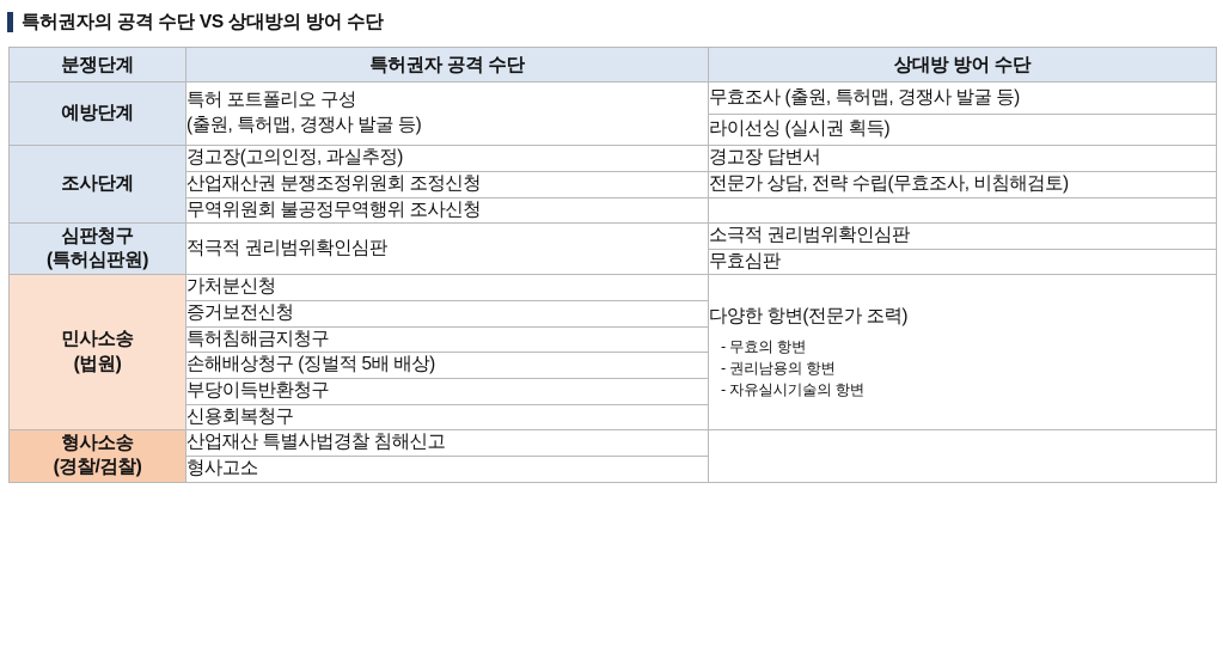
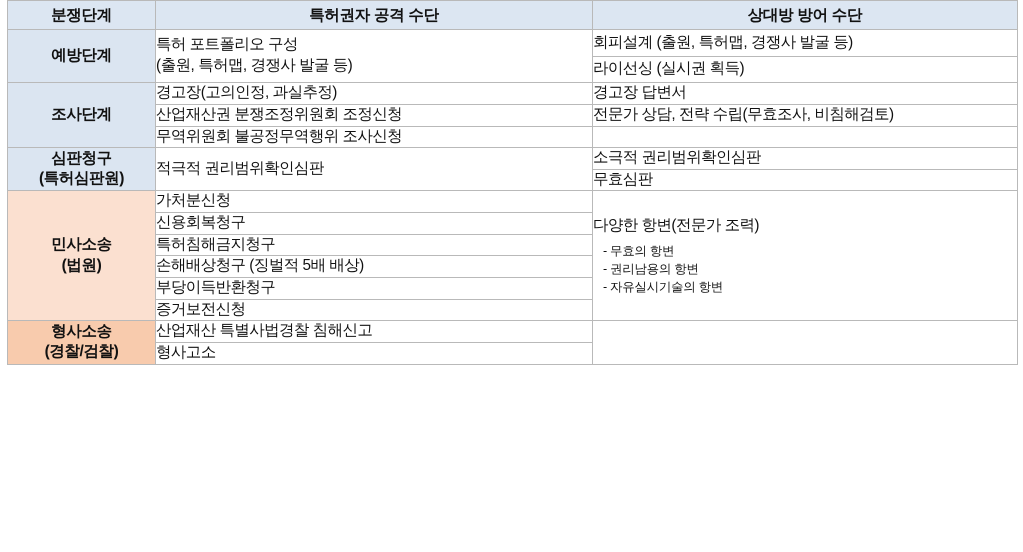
- 특허권자의 공격 수단 VS 상대방의 방어 수단
  분쟁단계	특허권자 공격 수단	상대방 방어 수단
- 예방단계	특허 포트폴리오 구성 (출원, 특허맵, 경쟁사 발굴 등)	무효조사 (출원, 특허맵, 경쟁사 발굴 등)
+ 예방단계	특허 포트폴리오 구성 (출원, 특허맵, 경쟁사 발굴 등)	회피설계 (출원, 특허맵, 경쟁사 발굴 등)
  라이선싱 (실시권 획득)
  조사단계	경고장(고의인정, 과실추정)	경고장 답변서
  산업재산권 분쟁조정위원회 조정신청	전문가 상담, 전략 수립(무효조사, 비침해검토)
  무역위원회 불공정무역행위 조사신청
  심판청구 (특허심판원)	적극적 권리범위확인심판	소극적 권리범위확인심판
  무효심판
  민사소송 (법원)	가처분신청	다양한 항변(전문가 조력) - 무효의 항변 - 권리남용의 항변 - 자유실시기술의 항변
- 증거보전신청
+ 신용회복청구
  특허침해금지청구
  손해배상청구 (징벌적 5배 배상)
  부당이득반환청구
- 신용회복청구
+ 증거보전신청
  형사소송 (경찰/검찰)	산업재산 특별사법경찰 침해신고
  형사고소
